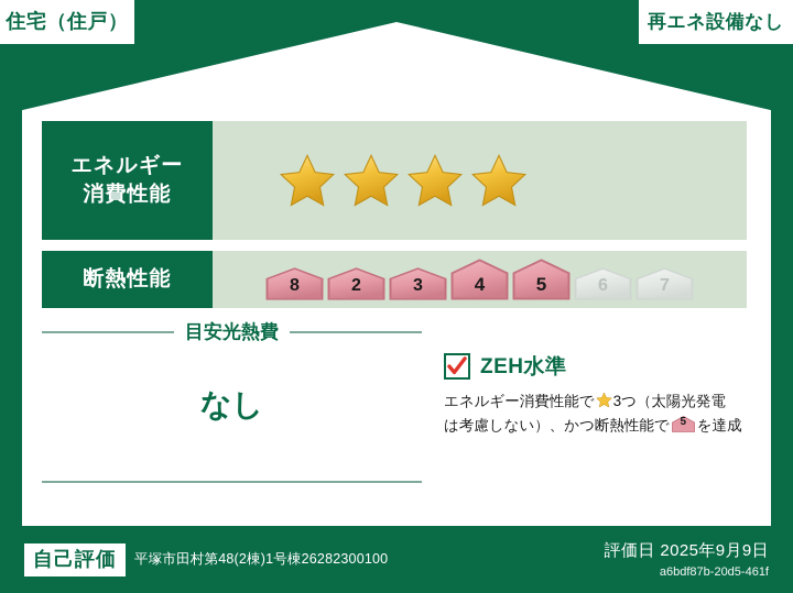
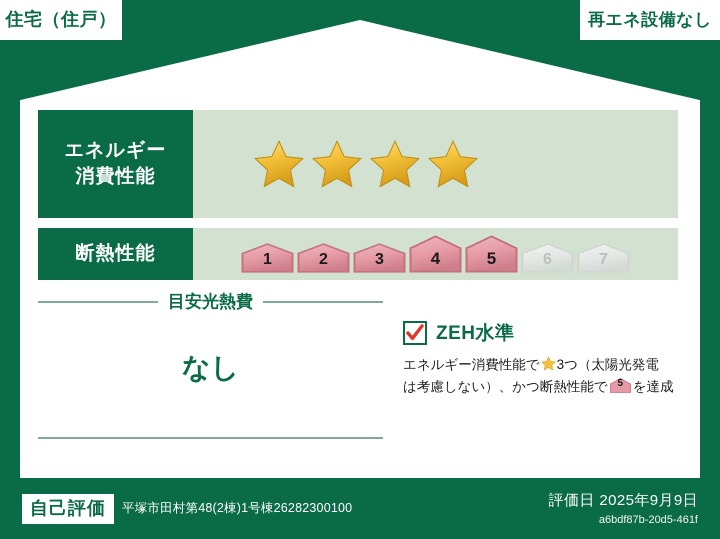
  住宅（住戸）
  再エネ設備なし
  エネルギー
  消費性能
  断熱性能
- 8
+ 1
  2
  3
  4
  5
  6
  7
  目安光熱費
  なし
  ZEH水準
  エネルギー消費性能で 3つ（太陽光発電
  は考慮しない）、かつ断熱性能で
  5
  を達成
  自己評価
  平塚市田村第48(2棟)1号棟26282300100
  評価日 2025年9月9日
  a6bdf87b-20d5-461f
